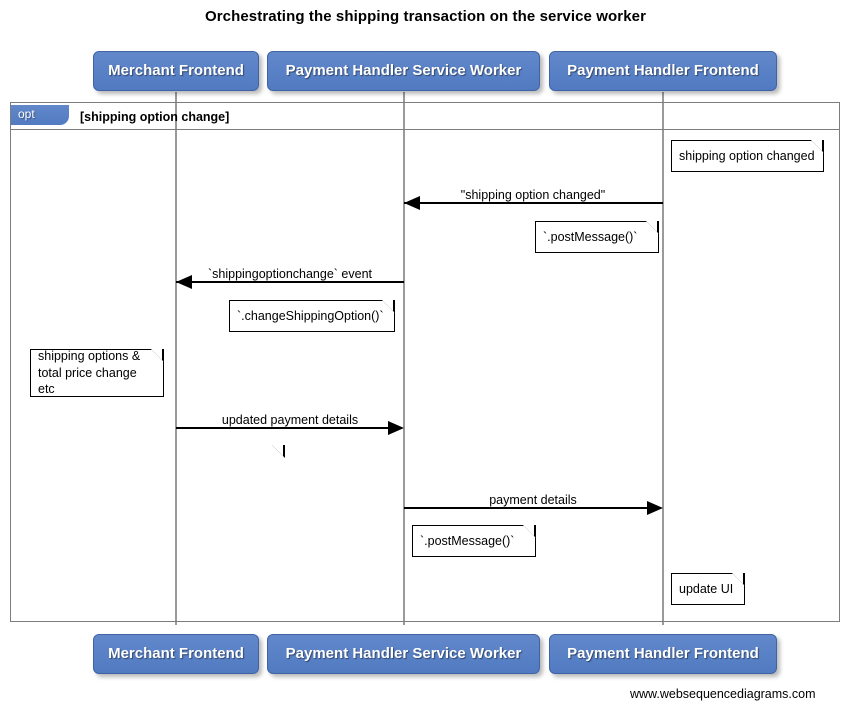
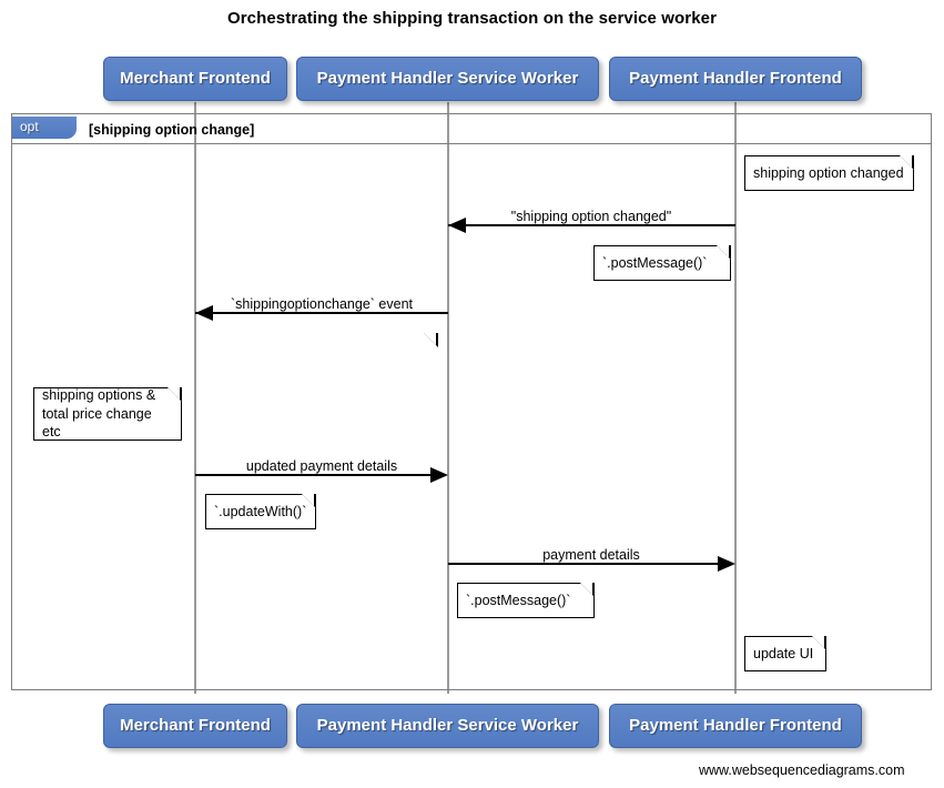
  Orchestrating the shipping transaction on the service worker
  opt
  [shipping option change]
  Merchant Frontend
  Payment Handler Service Worker
  Payment Handler Frontend
  shipping option changed
  "shipping option changed"
  `.postMessage()`
  `shippingoptionchange` event
- `.changeShippingOption()`
  shipping options &
  total price change etc
  updated payment details
+ `.updateWith()`
  payment details
  `.postMessage()`
  update UI
  Merchant Frontend
  Payment Handler Service Worker
  Payment Handler Frontend
  www.websequencediagrams.com
